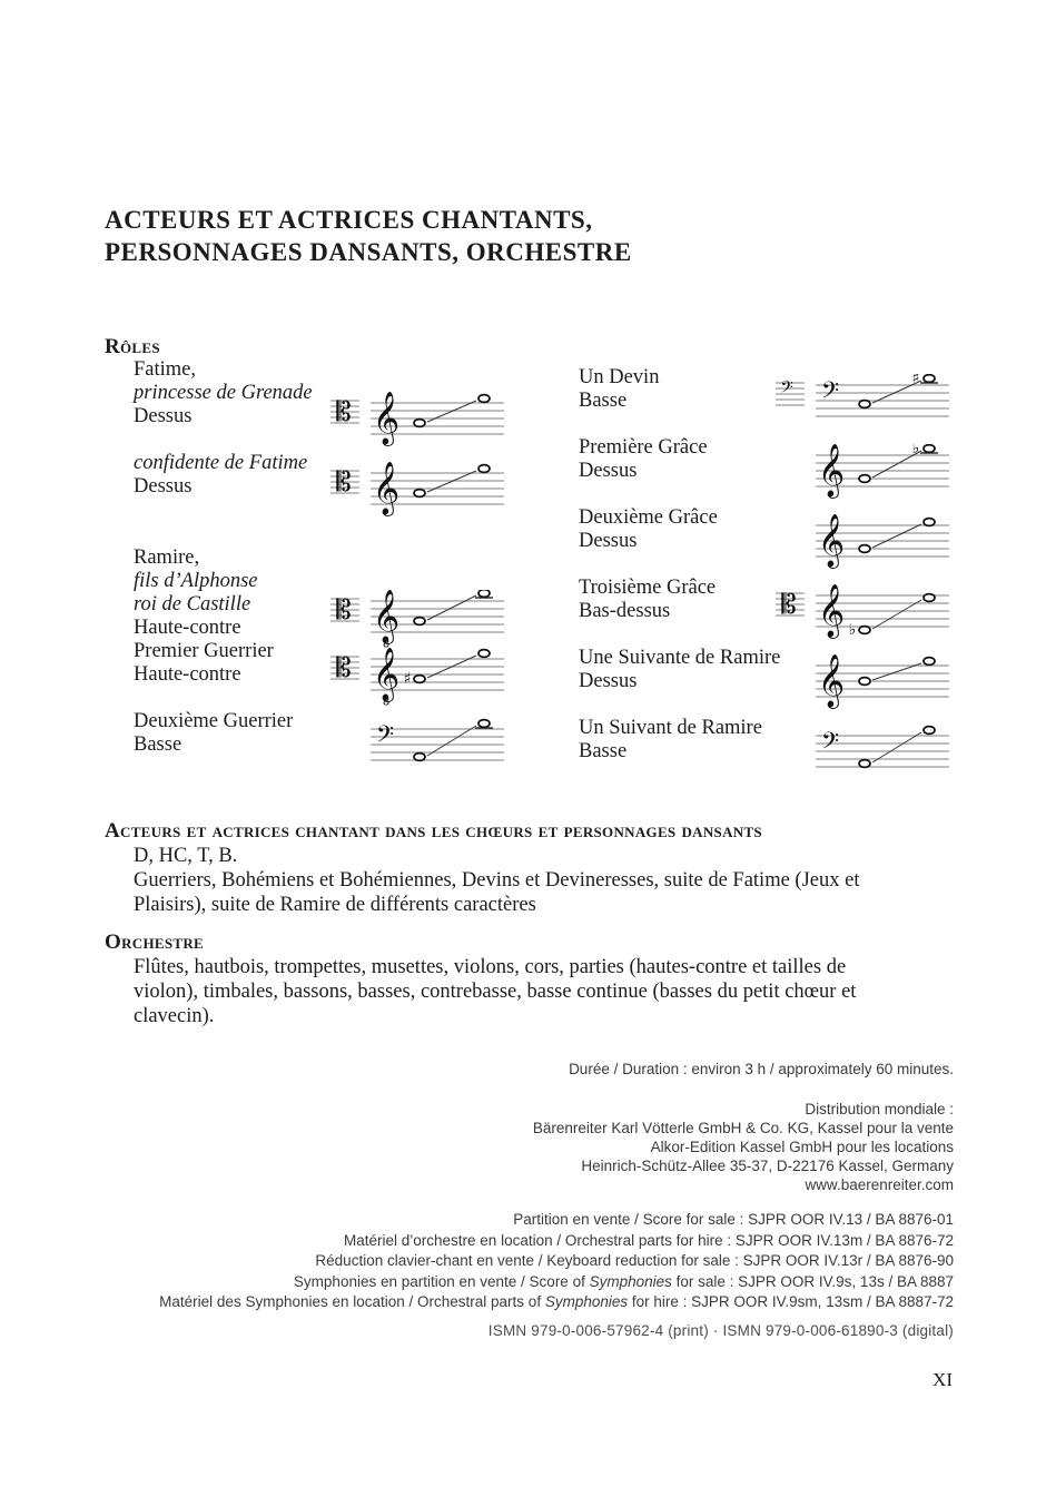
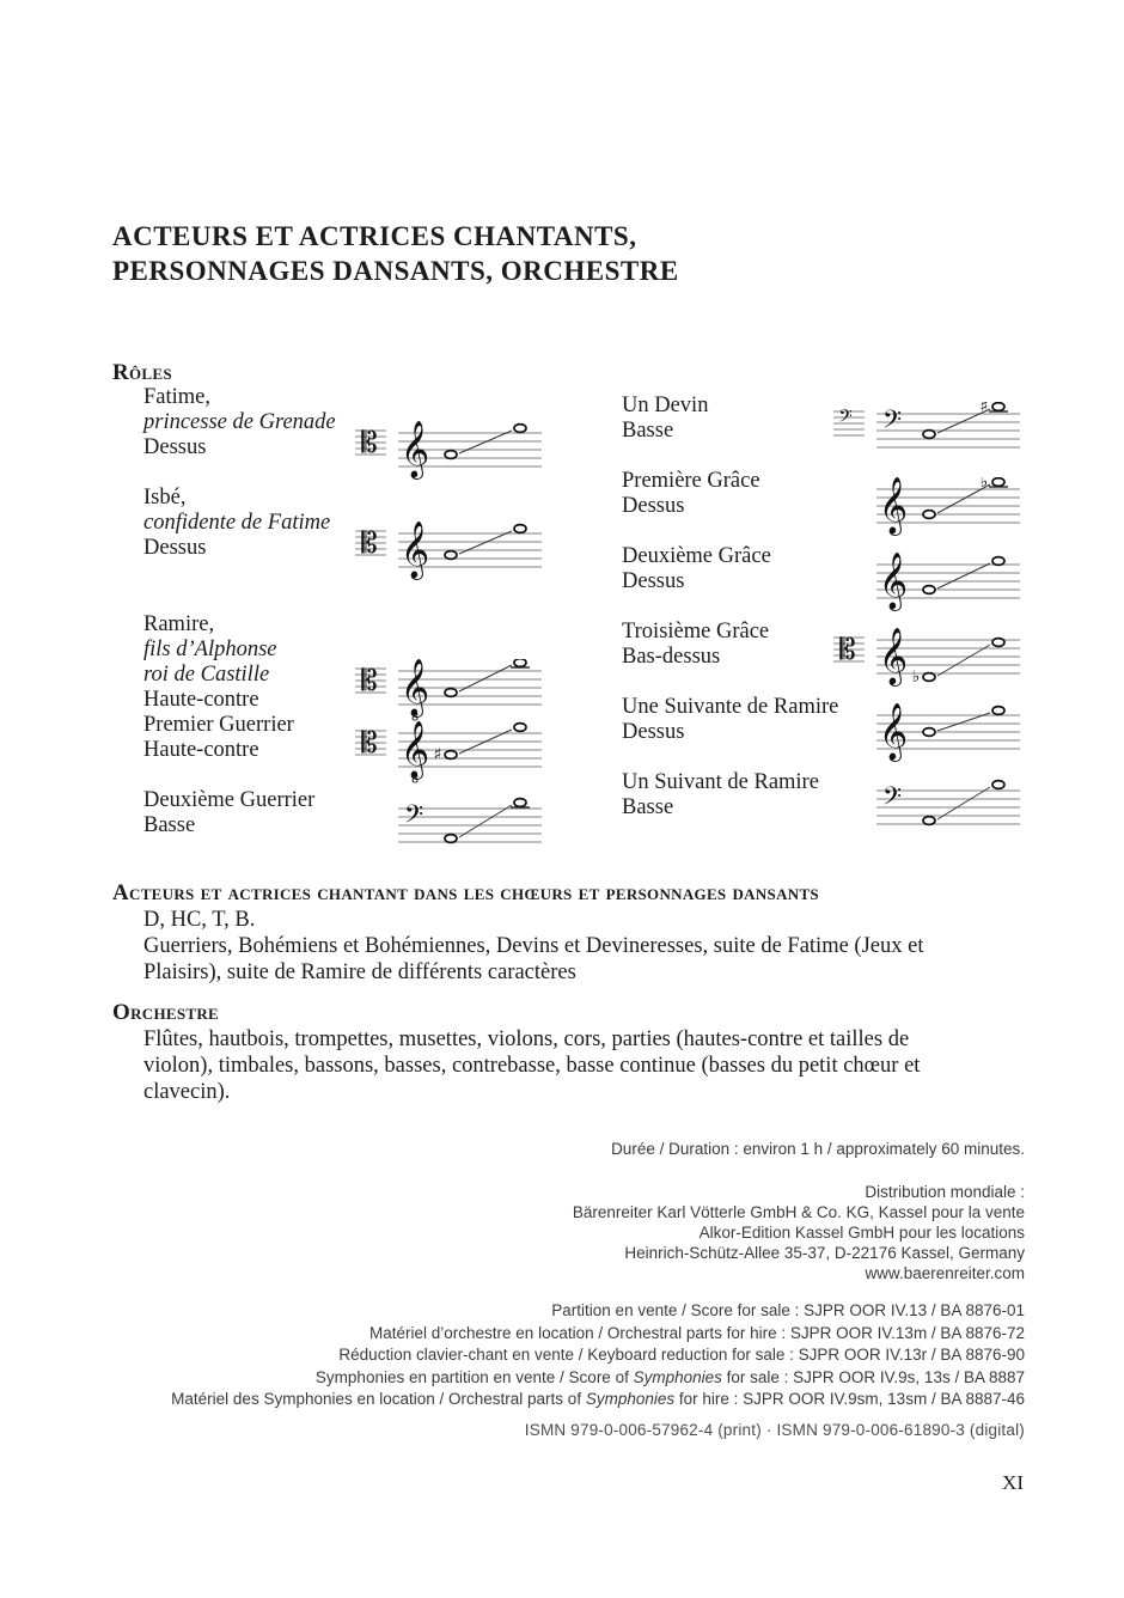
  ACTEURS ET ACTRICES CHANTANTS,
  PERSONNAGES DANSANTS, ORCHESTRE
  Rôles
  Fatime,
  princesse de Grenade
  Dessus
  𝄡
  𝄞
+ Isbé,
  confidente de Fatime
  Dessus
  𝄡
  𝄞
  Ramire,
  fils d’Alphonse
  roi de Castille
  Haute-contre
  𝄡
  𝄞
  8
  Premier Guerrier
  Haute-contre
  𝄡
  𝄞
  8
  ♯
  Deuxième Guerrier
  Basse
  𝄢
  Un Devin
  Basse
  𝄢
  𝄢
  ♯
  Première Grâce
  Dessus
  𝄞
  ♭
  Deuxième Grâce
  Dessus
  𝄞
  Troisième Grâce
  Bas-dessus
  𝄡
  𝄞
  ♭
  Une Suivante de Ramire
  Dessus
  𝄞
  Un Suivant de Ramire
  Basse
  𝄢
  Acteurs et actrices chantant dans les chœurs et personnages dansants
  D, HC, T, B.
  Guerriers, Bohémiens et Bohémiennes, Devins et Devineresses, suite de Fatime (Jeux et
  Plaisirs), suite de Ramire de différents caractères
  Orchestre
  Flûtes, hautbois, trompettes, musettes, violons, cors, parties (hautes-contre et tailles de
  violon), timbales, bassons, basses, contrebasse, basse continue (basses du petit chœur et
  clavecin).
- Durée / Duration : environ 3 h / approximately 60 minutes.
+ Durée / Duration : environ 1 h / approximately 60 minutes.
  Distribution mondiale :
  Bärenreiter Karl Vötterle GmbH & Co. KG, Kassel pour la vente
  Alkor-Edition Kassel GmbH pour les locations
  Heinrich-Schütz-Allee 35-37, D-22176 Kassel, Germany
  www.baerenreiter.com
  Partition en vente / Score for sale : SJPR OOR IV.13 / BA 8876-01
  Matériel d’orchestre en location / Orchestral parts for hire : SJPR OOR IV.13m / BA 8876-72
  Réduction clavier-chant en vente / Keyboard reduction for sale : SJPR OOR IV.13r / BA 8876-90
  Symphonies en partition en vente / Score of Symphonies for sale : SJPR OOR IV.9s, 13s / BA 8887
- Matériel des Symphonies en location / Orchestral parts of Symphonies for hire : SJPR OOR IV.9sm, 13sm / BA 8887-72
+ Matériel des Symphonies en location / Orchestral parts of Symphonies for hire : SJPR OOR IV.9sm, 13sm / BA 8887-46
  ISMN 979-0-006-57962-4 (print) · ISMN 979-0-006-61890-3 (digital)
  XI
